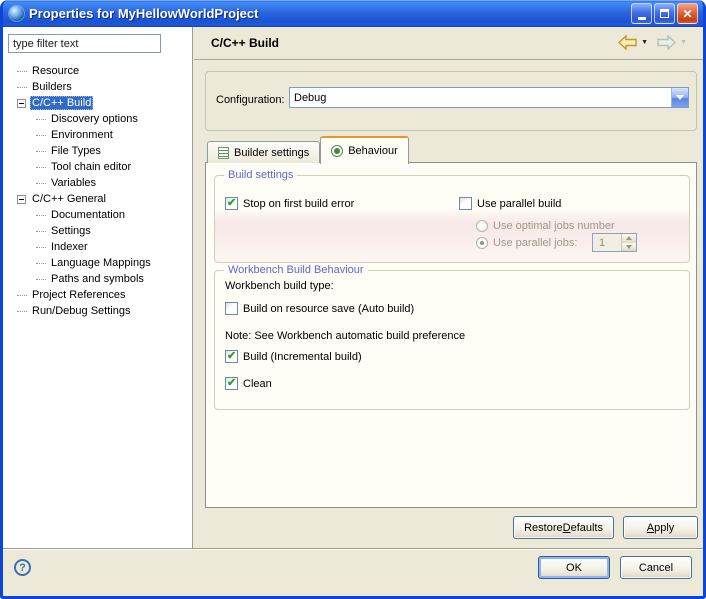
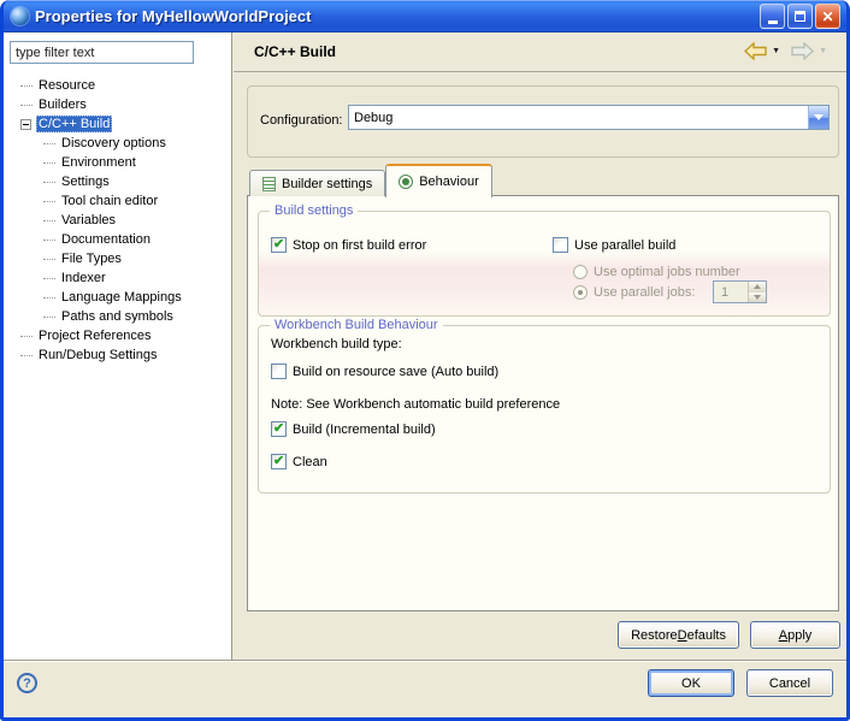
  Properties for MyHellowWorldProject
  ✕
  type filter text
  Resource
  Builders
  C/C++ Build
  Discovery options
  Environment
- File Types
+ Settings
  Tool chain editor
  Variables
- C/C++ General
  Documentation
- Settings
+ File Types
  Indexer
  Language Mappings
  Paths and symbols
  Project References
  Run/Debug Settings
  C/C++ Build
  Configuration:
  Debug
  Builder settings
  Behaviour
  Build settings
  Stop on first build error
  Use parallel build
  Use optimal jobs number
  Use parallel jobs:
  1
  Workbench Build Behaviour
  Workbench build type:
  Build on resource save (Auto build)
  Note: See Workbench automatic build preference
  Build (Incremental build)
  Clean
  Restore
  D
  efaults
  A
  pply
  ?
  OK
  Cancel
